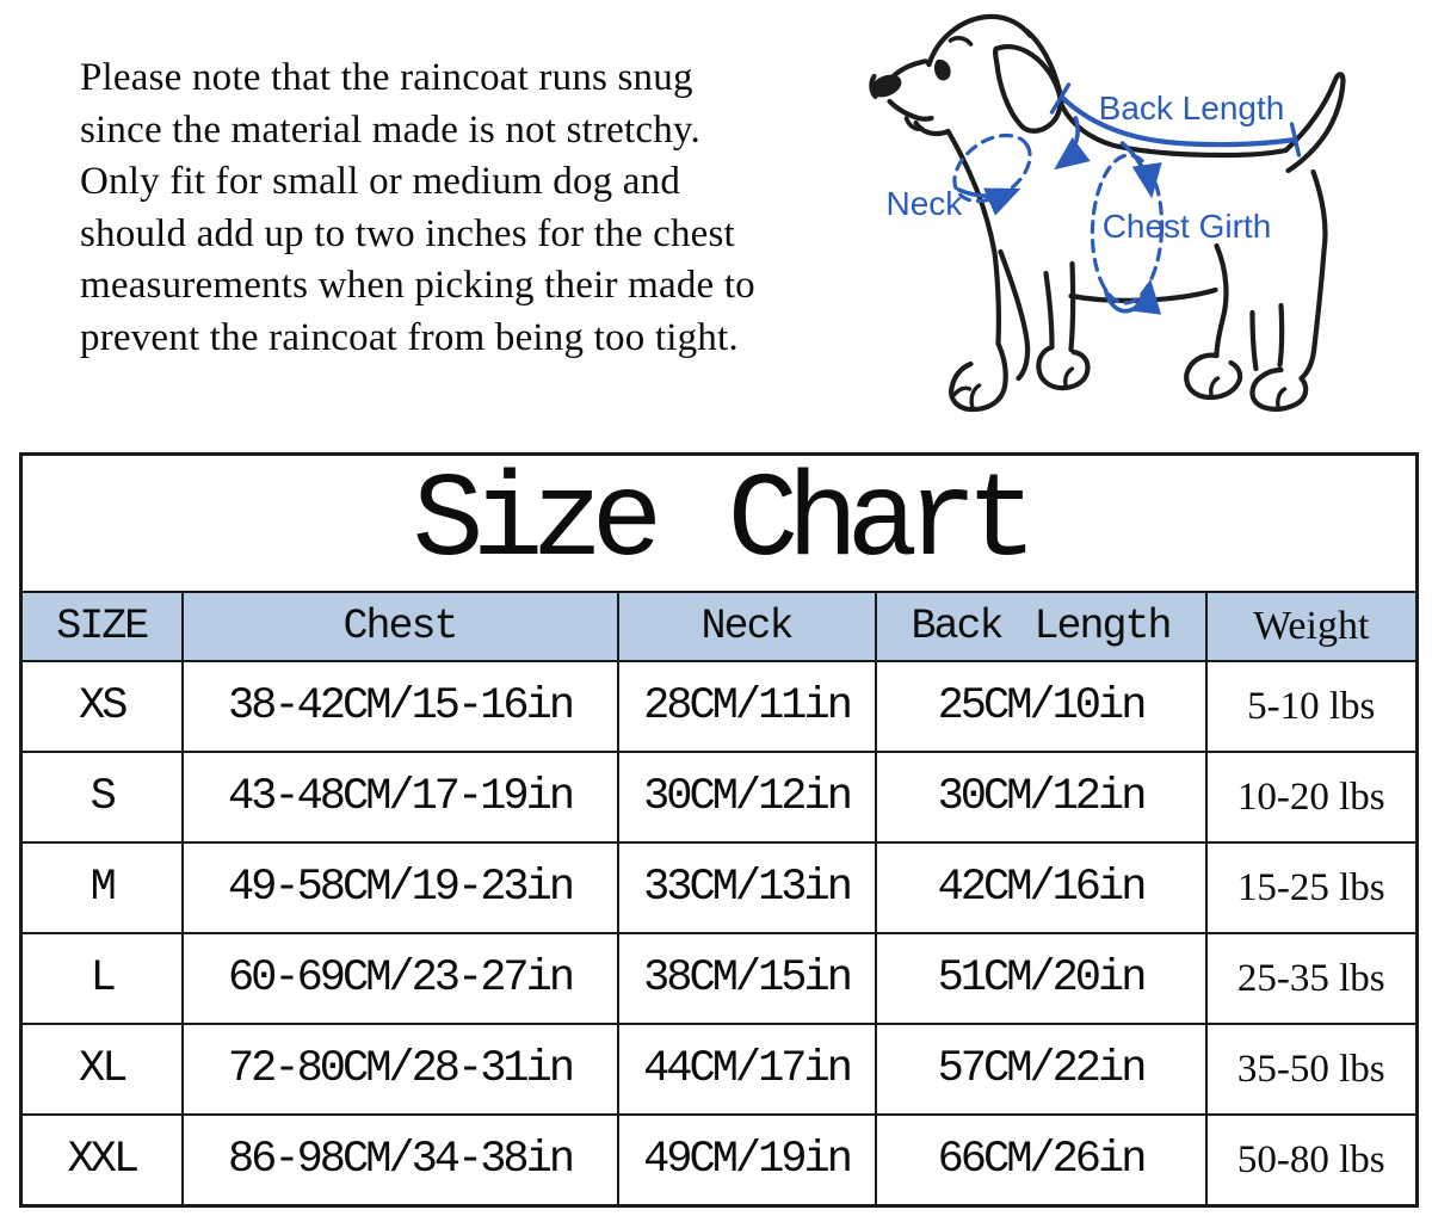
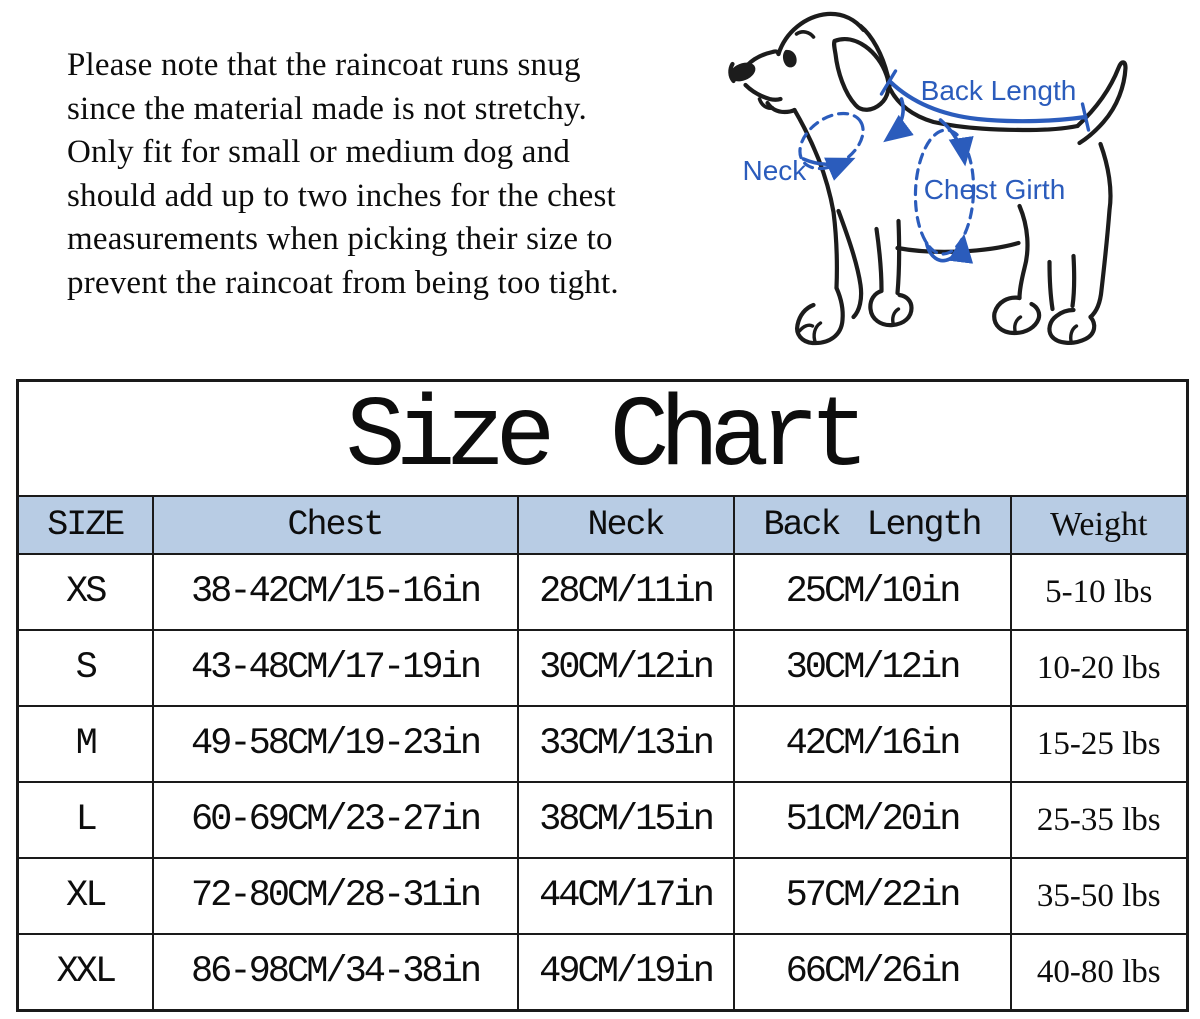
  Please note that the raincoat runs snug
  since the material made is not stretchy.
  Only fit for small or medium dog and
  should add up to two inches for the chest
- measurements when picking their made to
+ measurements when picking their size to
  prevent the raincoat from being too tight.
  Back Length
  Neck
  Chest Girth
  Size Chart
  SIZE	Chest	Neck	Back Length	Weight
  XS	38-42CM/15-16in	28CM/11in	25CM/10in	5-10 lbs
  S	43-48CM/17-19in	30CM/12in	30CM/12in	10-20 lbs
  M	49-58CM/19-23in	33CM/13in	42CM/16in	15-25 lbs
  L	60-69CM/23-27in	38CM/15in	51CM/20in	25-35 lbs
  XL	72-80CM/28-31in	44CM/17in	57CM/22in	35-50 lbs
- XXL	86-98CM/34-38in	49CM/19in	66CM/26in	50-80 lbs
+ XXL	86-98CM/34-38in	49CM/19in	66CM/26in	40-80 lbs
